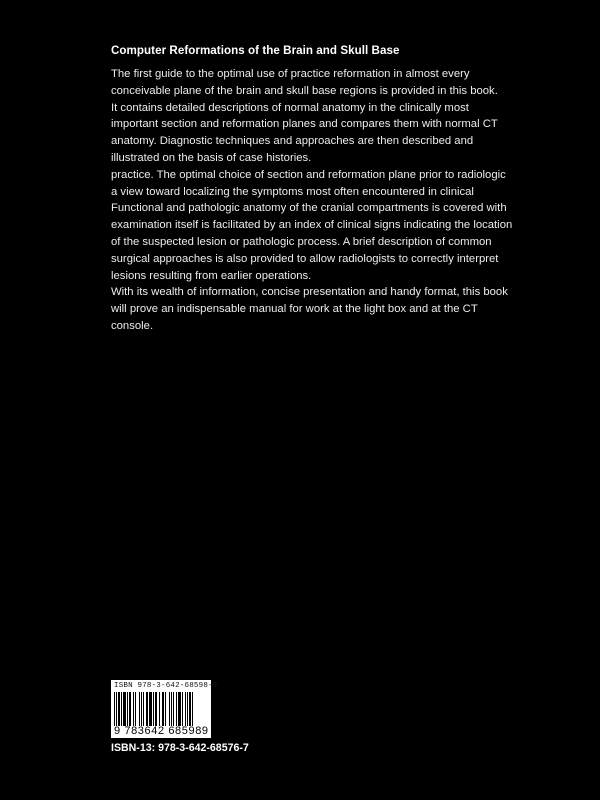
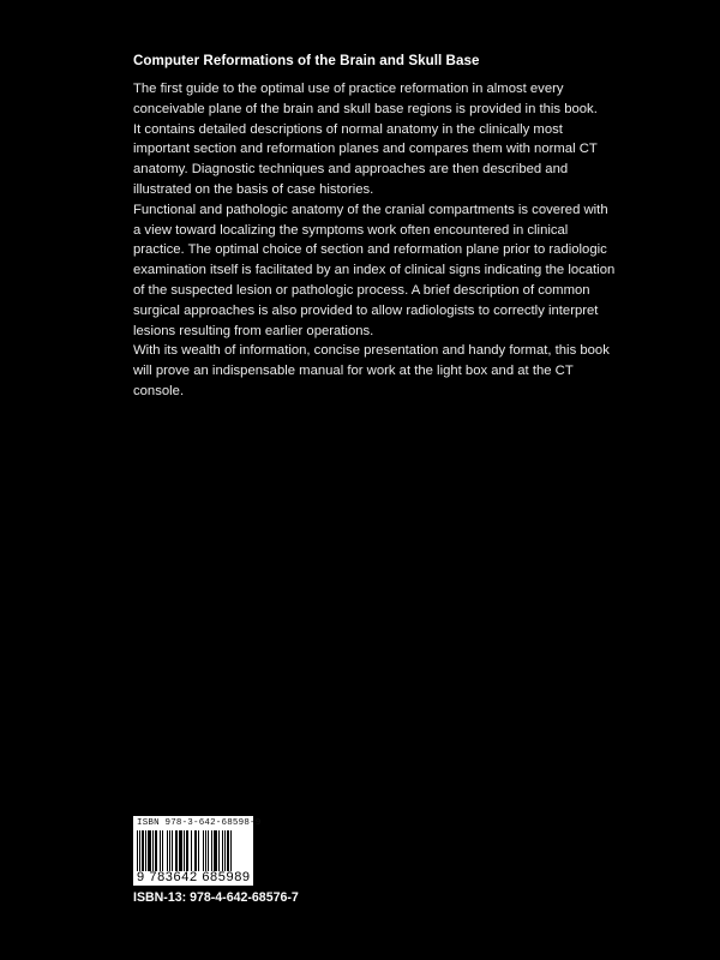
  Computer Reformations of the Brain and Skull Base
  The first guide to the optimal use of practice reformation in almost every
  conceivable plane of the brain and skull base regions is provided in this book.
  It contains detailed descriptions of normal anatomy in the clinically most
  important section and reformation planes and compares them with normal CT
  anatomy. Diagnostic techniques and approaches are then described and
  illustrated on the basis of case histories.
- practice. The optimal choice of section and reformation plane prior to radiologic
+ Functional and pathologic anatomy of the cranial compartments is covered with
- a view toward localizing the symptoms most often encountered in clinical
+ a view toward localizing the symptoms work often encountered in clinical
- Functional and pathologic anatomy of the cranial compartments is covered with
+ practice. The optimal choice of section and reformation plane prior to radiologic
  examination itself is facilitated by an index of clinical signs indicating the location
  of the suspected lesion or pathologic process. A brief description of common
  surgical approaches is also provided to allow radiologists to correctly interpret
  lesions resulting from earlier operations.
  With its wealth of information, concise presentation and handy format, this book
  will prove an indispensable manual for work at the light box and at the CT
  console.
  ISBN 978-3-642-68598-9
  9 783642 685989
- ISBN-13: 978-3-642-68576-7
+ ISBN-13: 978-4-642-68576-7
